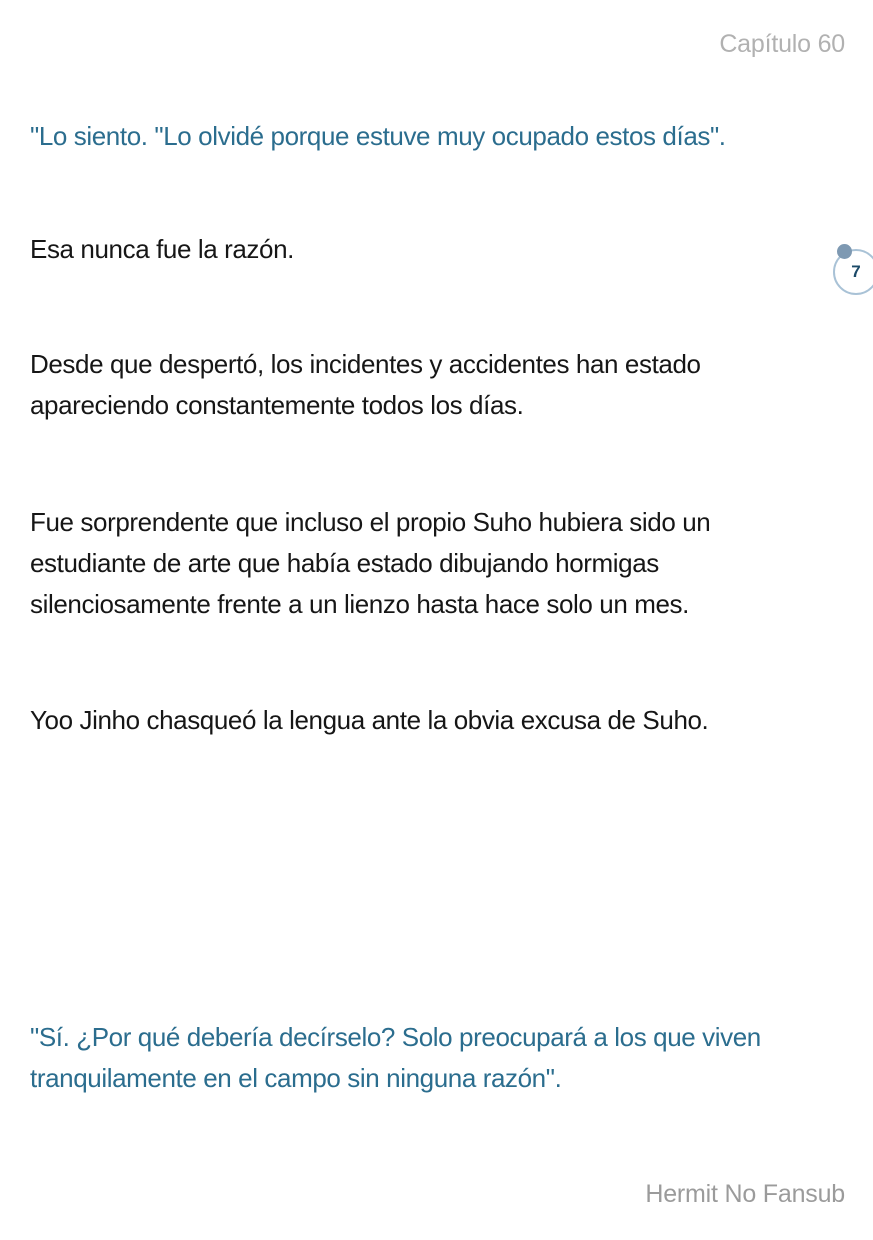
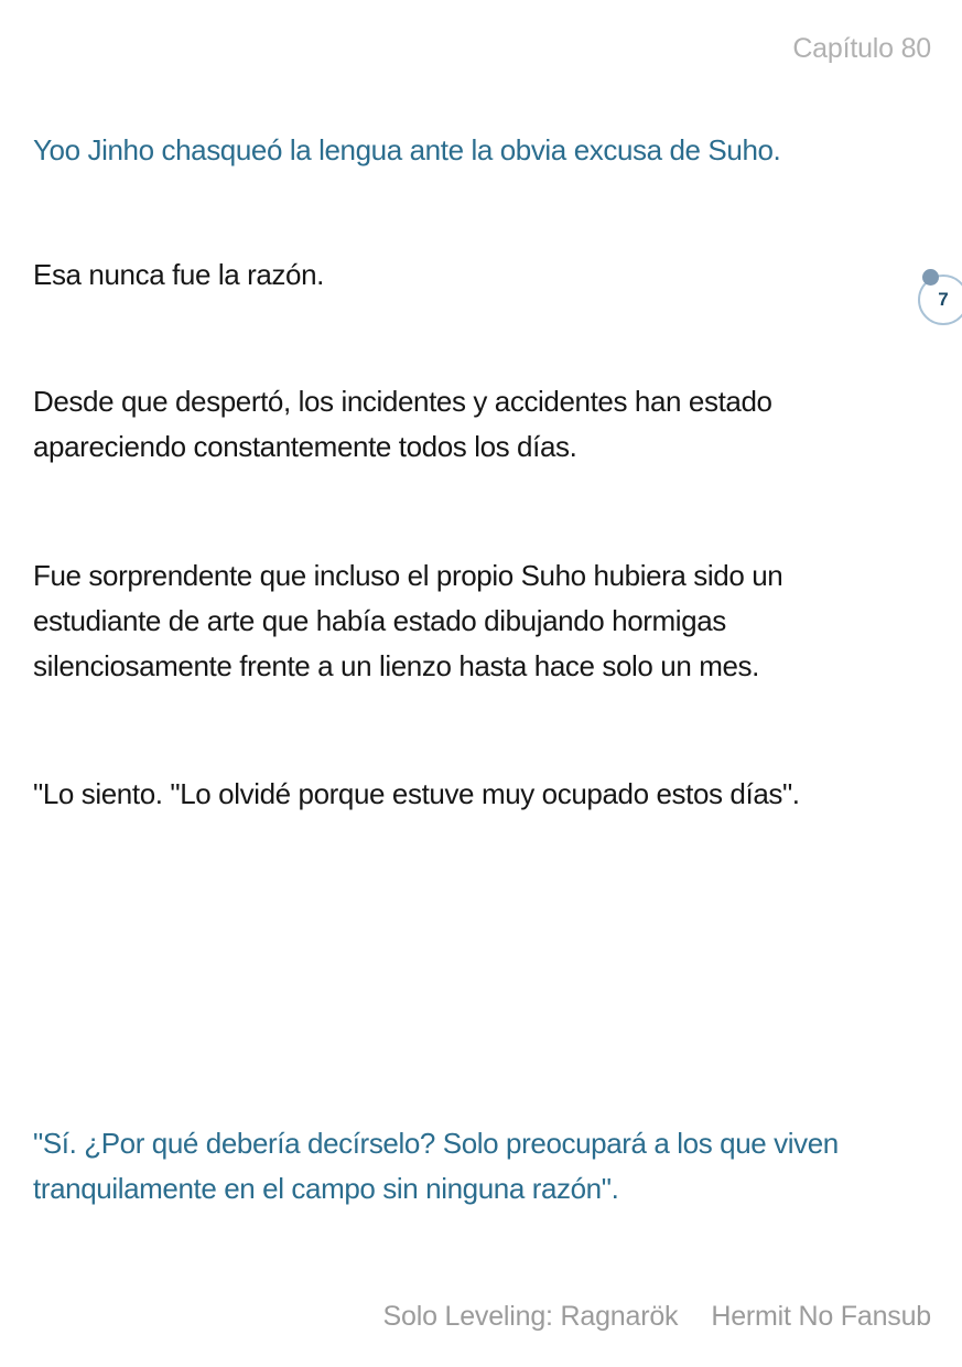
- Capítulo 60
+ Capítulo 80
- "Lo siento. "Lo olvidé porque estuve muy ocupado estos días".
+ Yoo Jinho chasqueó la lengua ante la obvia excusa de Suho.
  Esa nunca fue la razón.
  Desde que despertó, los incidentes y accidentes han estado
  apareciendo constantemente todos los días.
  Fue sorprendente que incluso el propio Suho hubiera sido un
  estudiante de arte que había estado dibujando hormigas
  silenciosamente frente a un lienzo hasta hace solo un mes.
- Yoo Jinho chasqueó la lengua ante la obvia excusa de Suho.
+ "Lo siento. "Lo olvidé porque estuve muy ocupado estos días".
  "Sí. ¿Por qué debería decírselo? Solo preocupará a los que viven
  tranquilamente en el campo sin ninguna razón".
  7
+ Solo Leveling: Ragnarök
  Hermit No Fansub
